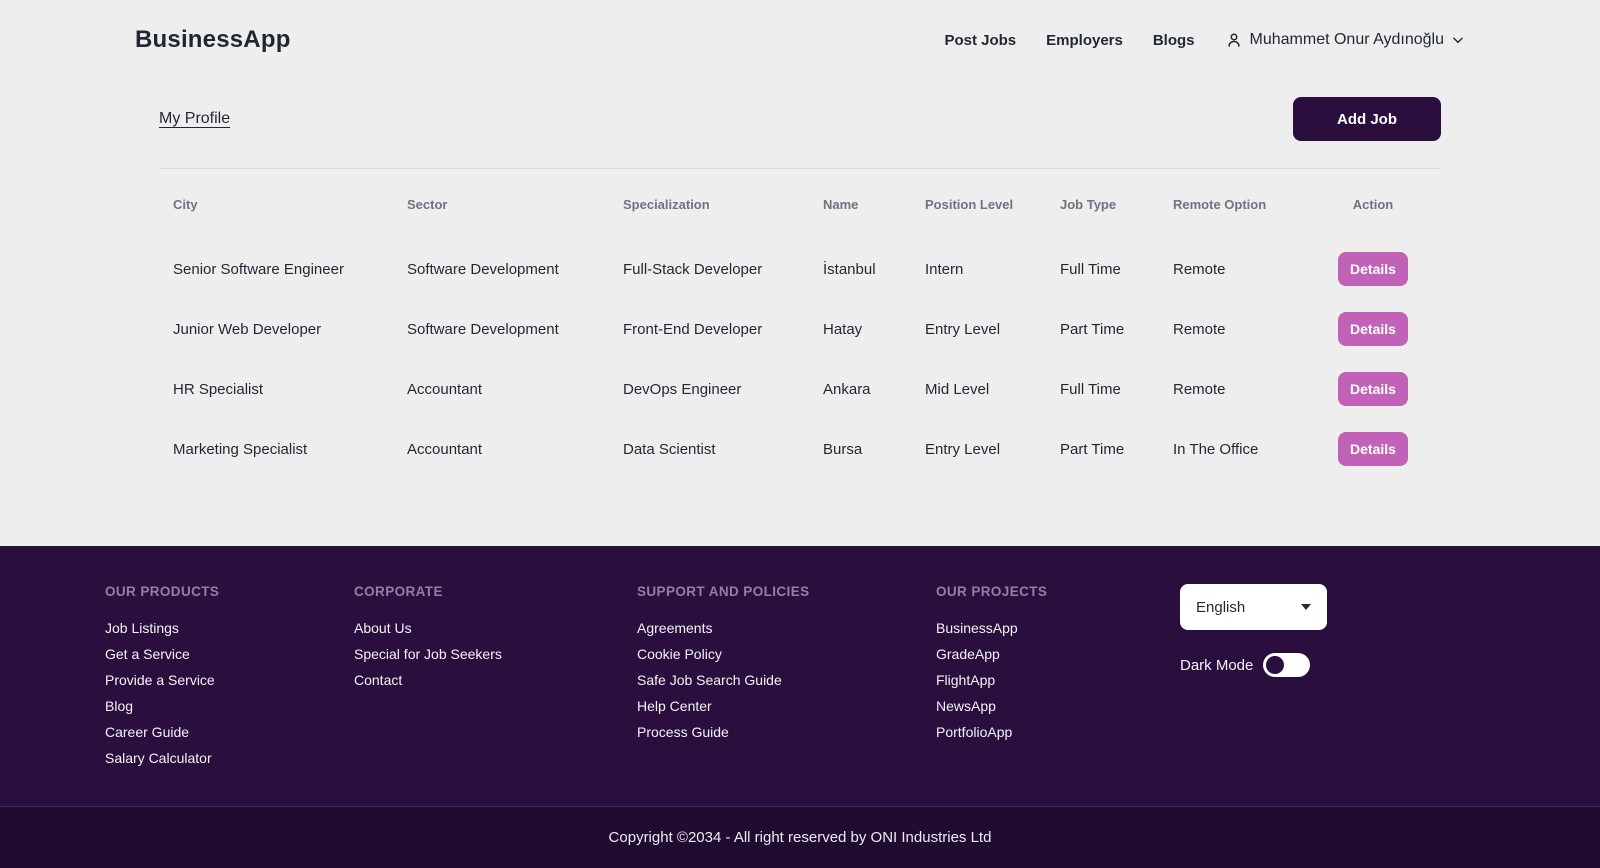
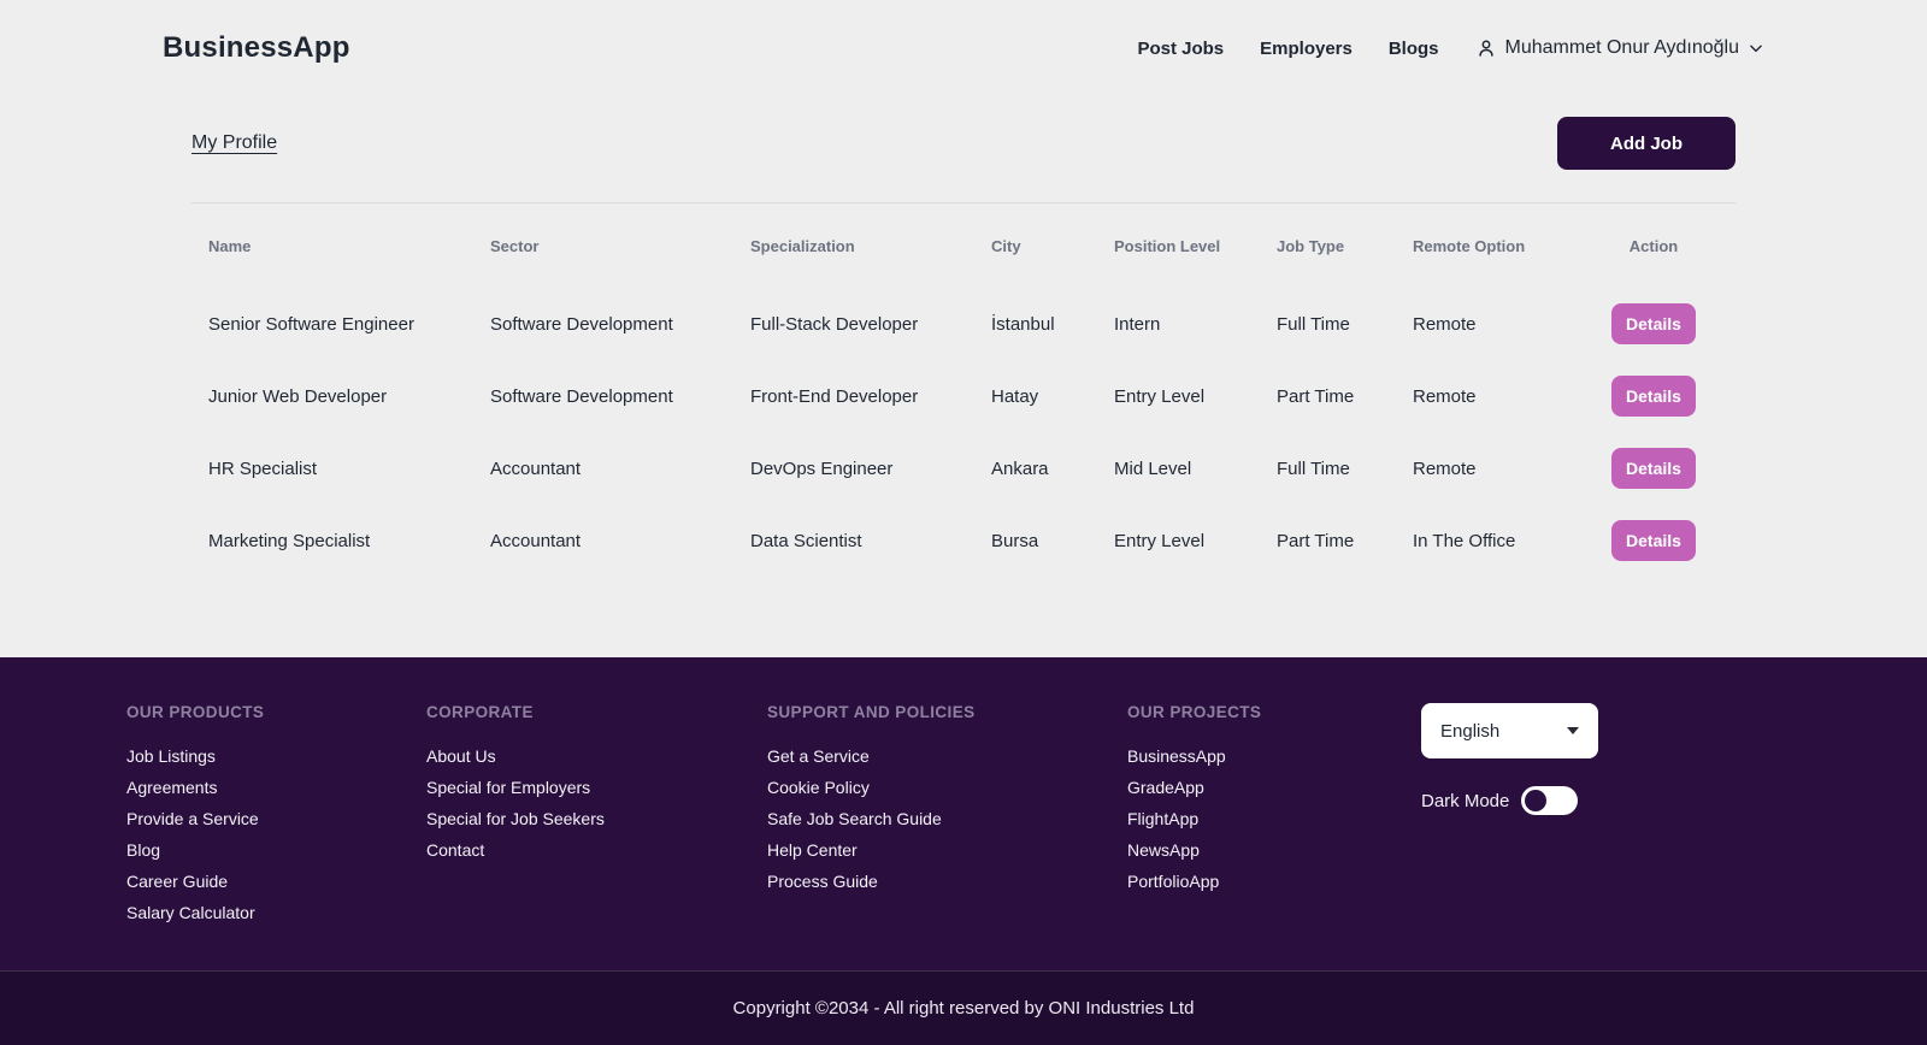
  BusinessApp
  Post Jobs
  Employers
  Blogs
  Muhammet Onur Aydınoğlu
  My Profile
  Add Job
- City
+ Name
  Sector
  Specialization
- Name
+ City
  Position Level
  Job Type
  Remote Option
  Action
  Senior Software Engineer
  Software Development
  Full-Stack Developer
  İstanbul
  Intern
  Full Time
  Remote
  Details
  Junior Web Developer
  Software Development
  Front-End Developer
  Hatay
  Entry Level
  Part Time
  Remote
  Details
  HR Specialist
  Accountant
  DevOps Engineer
  Ankara
  Mid Level
  Full Time
  Remote
  Details
  Marketing Specialist
  Accountant
  Data Scientist
  Bursa
  Entry Level
  Part Time
  In The Office
  Details
  OUR PRODUCTS
  Job Listings
- Get a Service
+ Agreements
  Provide a Service
  Blog
  Career Guide
  Salary Calculator
  CORPORATE
  About Us
+ Special for Employers
  Special for Job Seekers
  Contact
  SUPPORT AND POLICIES
- Agreements
+ Get a Service
  Cookie Policy
  Safe Job Search Guide
  Help Center
  Process Guide
  OUR PROJECTS
  BusinessApp
  GradeApp
  FlightApp
  NewsApp
  PortfolioApp
  English
  Dark Mode
  Copyright ©2034 - All right reserved by ONI Industries Ltd
